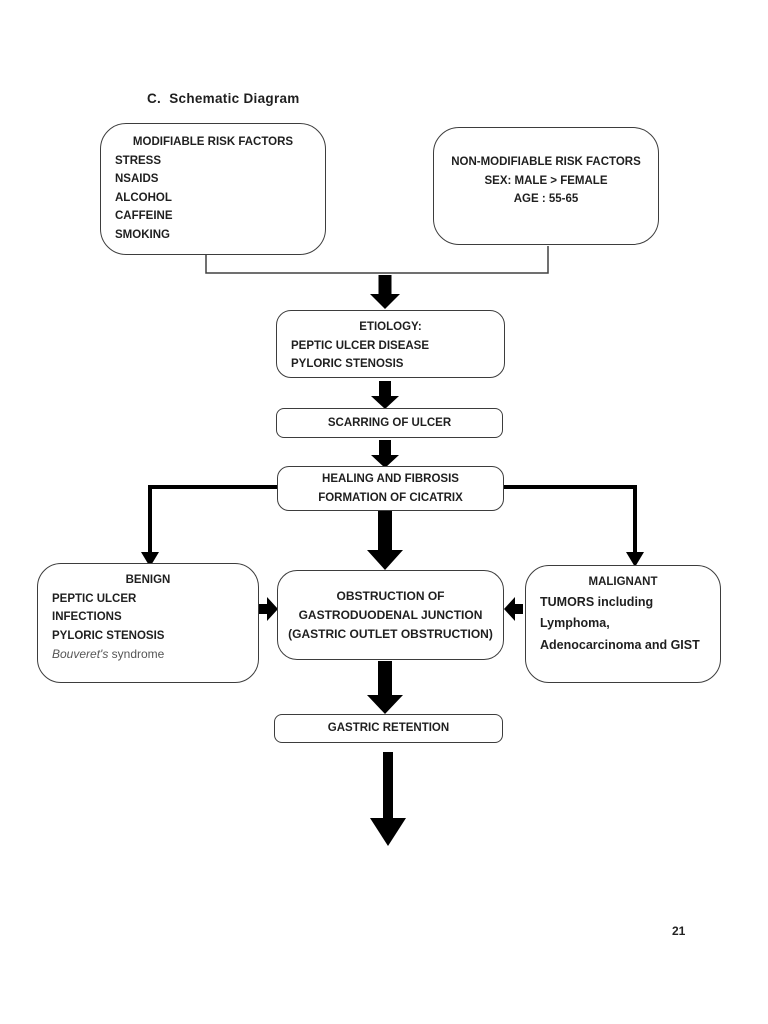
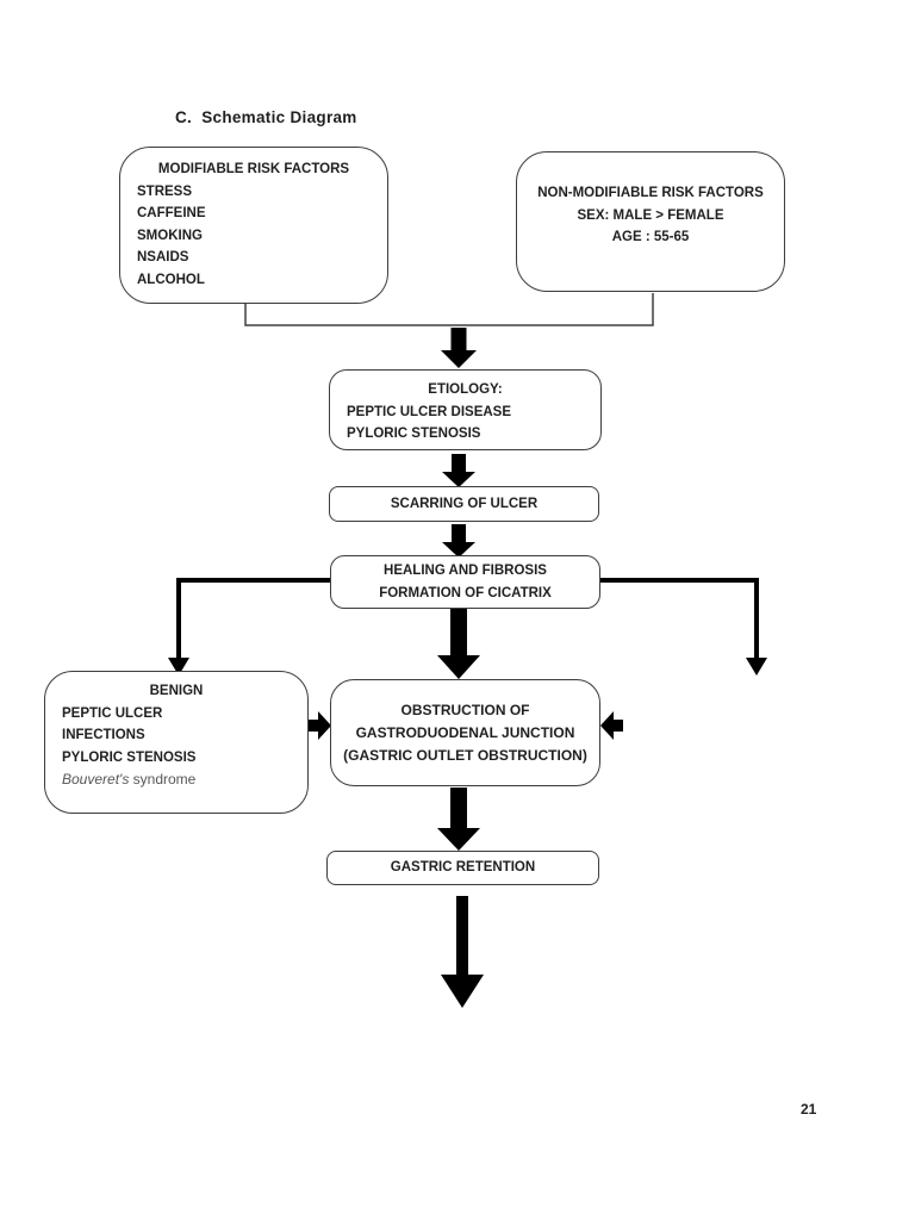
  C. Schematic Diagram
  MODIFIABLE RISK FACTORS
  STRESS
- NSAIDS
+ CAFFEINE
- ALCOHOL
+ SMOKING
- CAFFEINE
+ NSAIDS
- SMOKING
+ ALCOHOL
  NON-MODIFIABLE RISK FACTORS
  SEX: MALE > FEMALE
  AGE : 55-65
  ETIOLOGY:
  PEPTIC ULCER DISEASE
  PYLORIC STENOSIS
  SCARRING OF ULCER
  HEALING AND FIBROSIS
  FORMATION OF CICATRIX
  BENIGN
  PEPTIC ULCER
  INFECTIONS
  PYLORIC STENOSIS
  Bouveret's syndrome
  OBSTRUCTION OF
  GASTRODUODENAL JUNCTION
  (GASTRIC OUTLET OBSTRUCTION)
- MALIGNANT
- TUMORS including
- Lymphoma,
- Adenocarcinoma and GIST
  GASTRIC RETENTION
  21
